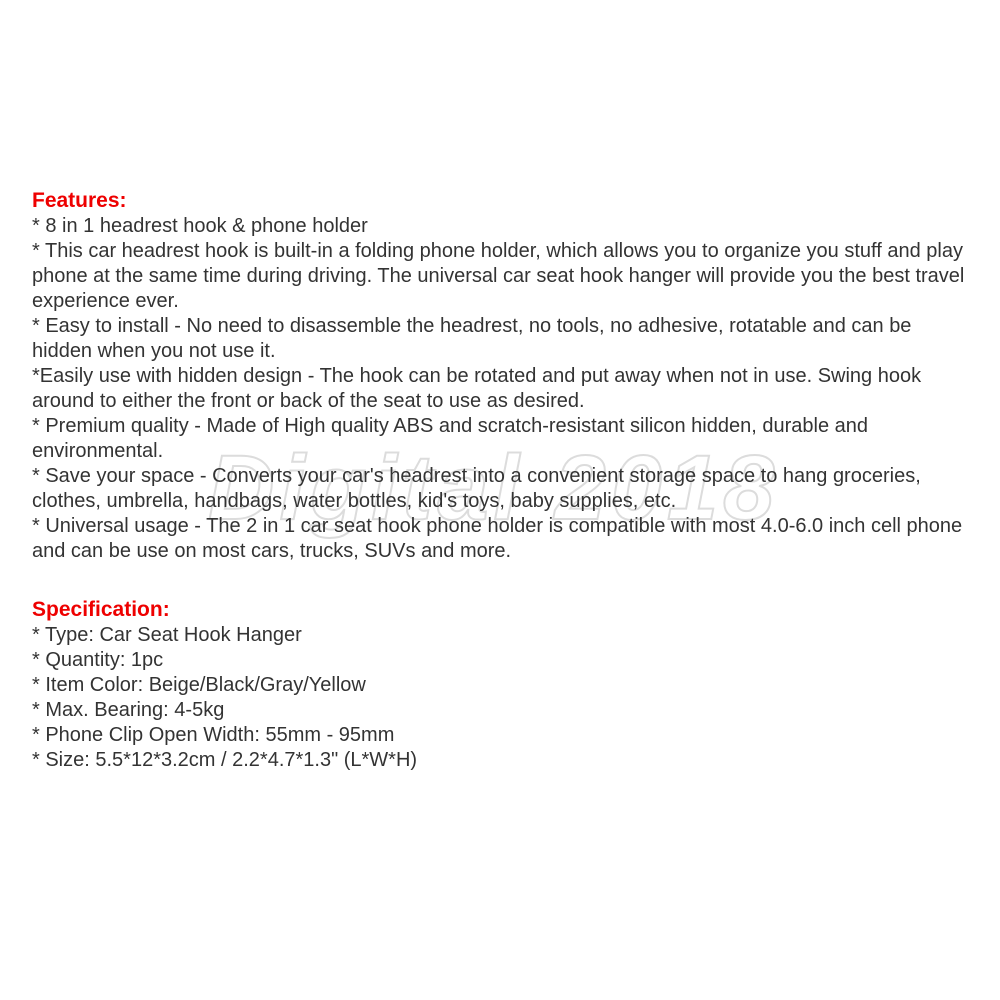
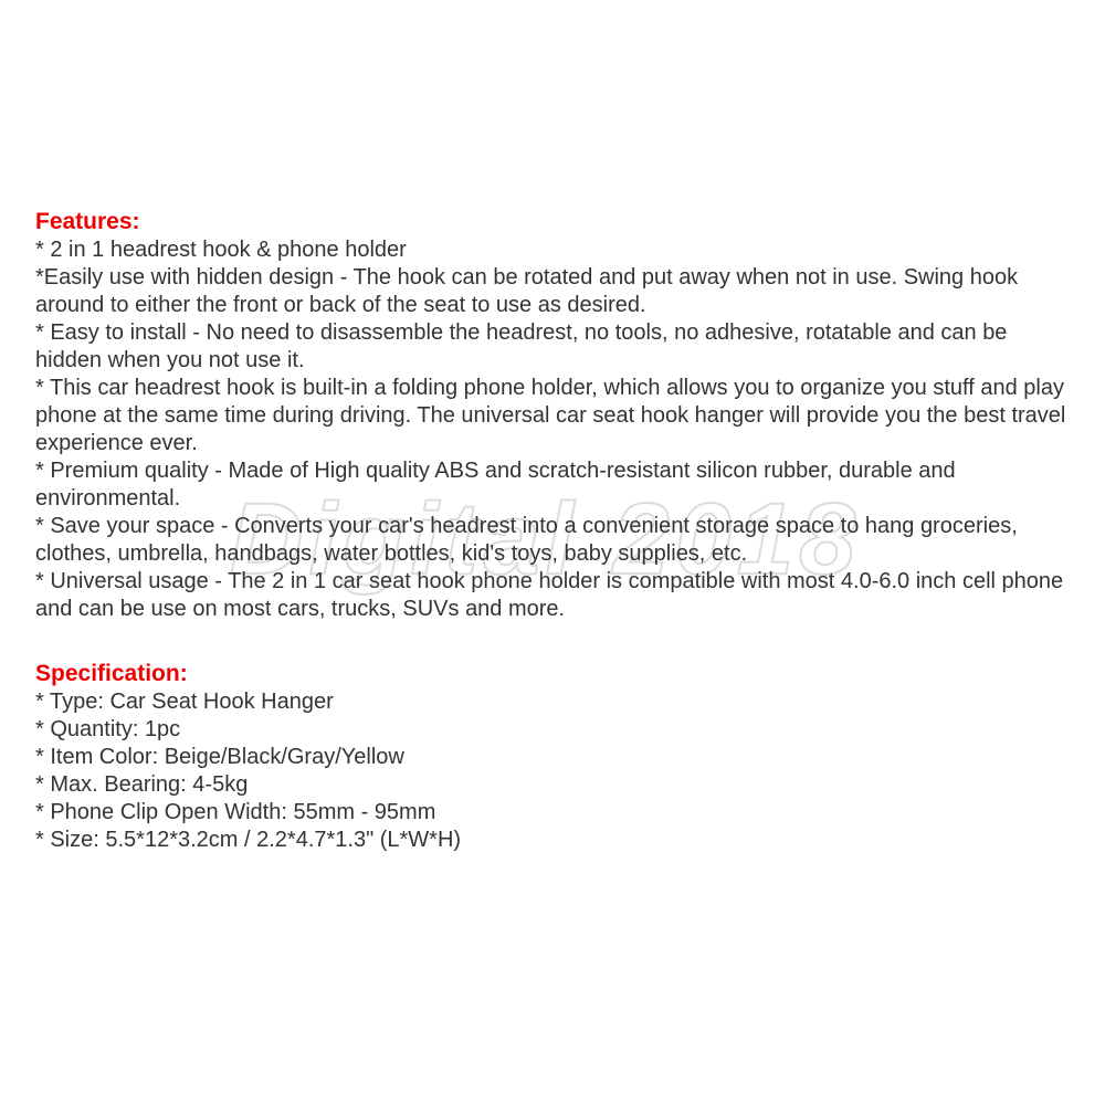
  Digital 2018
  Features:
- * 8 in 1 headrest hook & phone holder
+ * 2 in 1 headrest hook & phone holder
- * This car headrest hook is built-in a folding phone holder, which allows you to organize you stuff and play phone at the same time during driving. The universal car seat hook hanger will provide you the best travel experience ever.
+ *Easily use with hidden design - The hook can be rotated and put away when not in use. Swing hook around to either the front or back of the seat to use as desired.
  * Easy to install - No need to disassemble the headrest, no tools, no adhesive, rotatable and can be hidden when you not use it.
- *Easily use with hidden design - The hook can be rotated and put away when not in use. Swing hook around to either the front or back of the seat to use as desired.
+ * This car headrest hook is built-in a folding phone holder, which allows you to organize you stuff and play phone at the same time during driving. The universal car seat hook hanger will provide you the best travel experience ever.
- * Premium quality - Made of High quality ABS and scratch-resistant silicon hidden, durable and environmental.
+ * Premium quality - Made of High quality ABS and scratch-resistant silicon rubber, durable and environmental.
  * Save your space - Converts your car's headrest into a convenient storage space to hang groceries, clothes, umbrella, handbags, water bottles, kid's toys, baby supplies, etc.
  * Universal usage - The 2 in 1 car seat hook phone holder is compatible with most 4.0-6.0 inch cell phone and can be use on most cars, trucks, SUVs and more.
  Specification:
  * Type: Car Seat Hook Hanger
  * Quantity: 1pc
  * Item Color: Beige/Black/Gray/Yellow
  * Max. Bearing: 4-5kg
  * Phone Clip Open Width: 55mm - 95mm
  * Size: 5.5*12*3.2cm / 2.2*4.7*1.3" (L*W*H)
